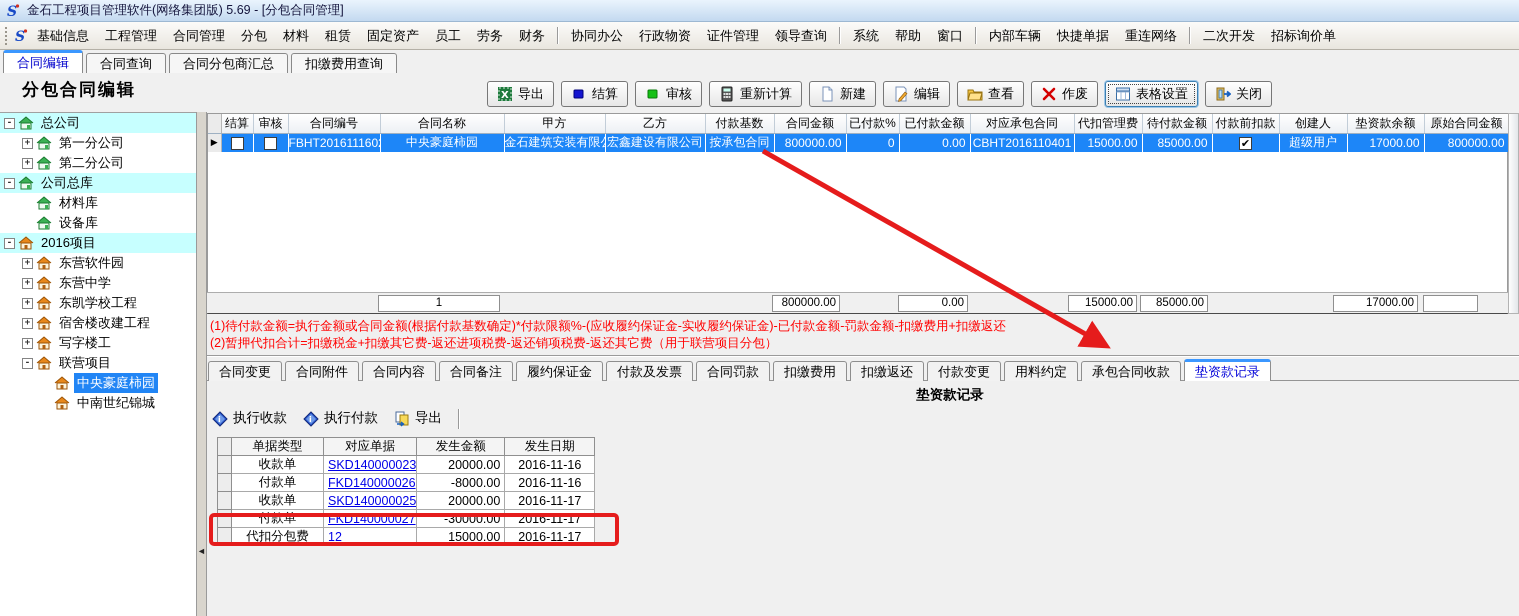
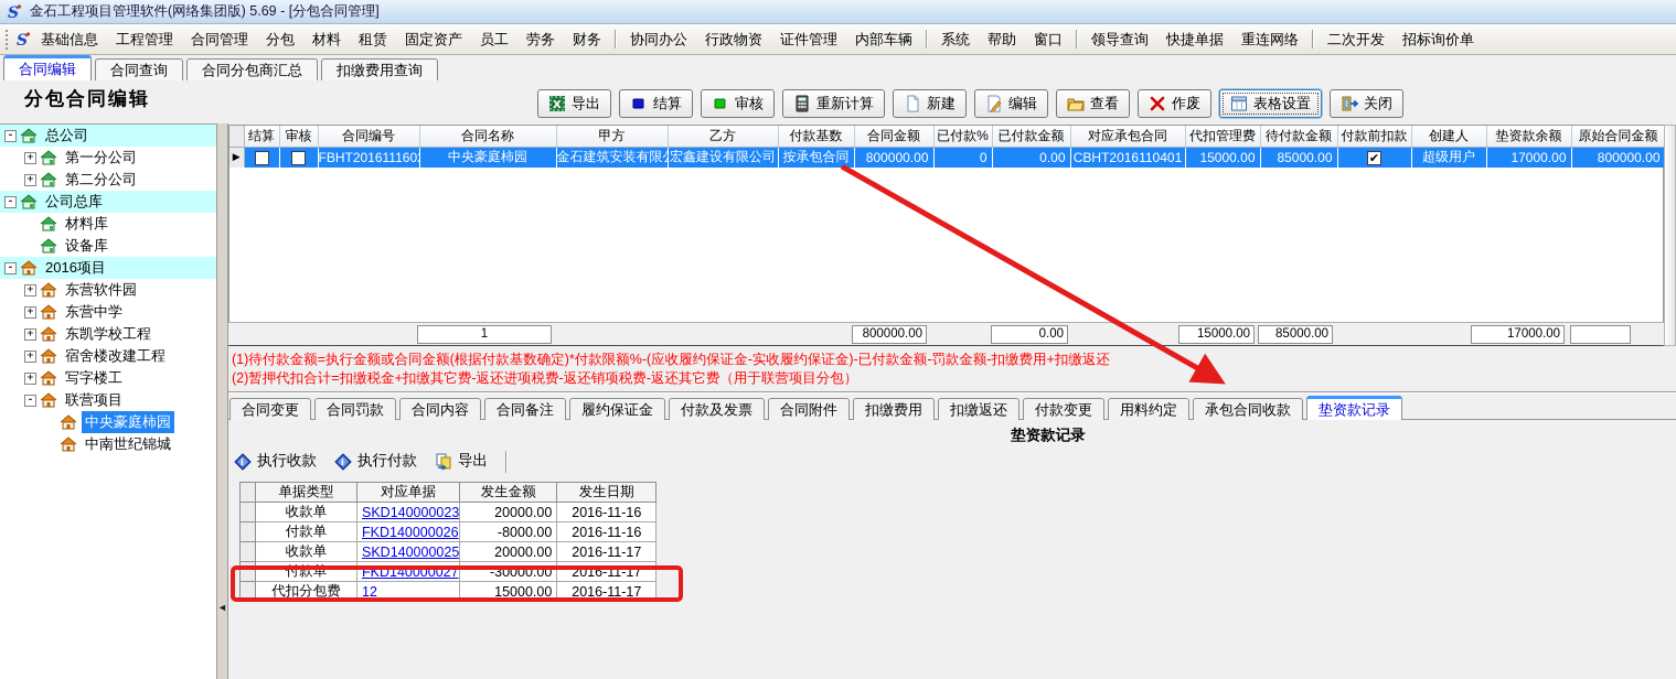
  S
  金石工程项目管理软件(网络集团版) 5.69 - [分包合同管理]
  S
  基础信息
  工程管理
  合同管理
  分包
  材料
  租赁
  固定资产
  员工
  劳务
  财务
  协同办公
  行政物资
  证件管理
- 领导查询
+ 内部车辆
  系统
  帮助
  窗口
- 内部车辆
+ 领导查询
  快捷单据
  重连网络
  二次开发
  招标询价单
  合同编辑
  合同查询
  合同分包商汇总
  扣缴费用查询
  分包合同编辑
  X
  导出
  结算
  审核
  重新计算
  新建
  编辑
  查看
  作废
  表格设置
  关闭
  -
  总公司
  +
  第一分公司
  +
  第二分公司
  -
  公司总库
  材料库
  设备库
  -
  2016项目
  +
  东营软件园
  +
  东营中学
  +
  东凯学校工程
  +
  宿舍楼改建工程
  +
  写字楼工
  -
  联营项目
  中央豪庭柿园
  中南世纪锦城
  ◄
  	结算	审核	合同编号	合同名称	甲方	乙方	付款基数	合同金额	已付款%	已付款金额	对应承包合同	代扣管理费	待付款金额	付款前扣款	创建人	垫资款余额	原始合同金额
  ▶			FBHT201611160	中央豪庭柿园	金石建筑安装有限	宏鑫建设有限公司	按承包合同	800000.00	0	0.00	CBHT2016110401	15000.00	85000.00	✔	超级用户	17000.00	800000.00
  1
  800000.00
  0.00
  15000.00
  85000.00
  17000.00
  (1)待付款金额=执行金额或合同金额(根据付款基数确定)*付款限额%-(应收履约保证金-实收履约保证金)-已付款金额-罚款金额-扣缴费用+扣缴返还
  (2)暂押代扣合计=扣缴税金+扣缴其它费-返还进项税费-返还销项税费-返还其它费（用于联营项目分包）
  合同变更
- 合同附件
+ 合同罚款
  合同内容
  合同备注
  履约保证金
  付款及发票
- 合同罚款
+ 合同附件
  扣缴费用
  扣缴返还
  付款变更
  用料约定
  承包合同收款
  垫资款记录
  垫资款记录
  i
  执行收款
  i
  执行付款
  导出
  	单据类型	对应单据	发生金额	发生日期
  	收款单	SKD140000023	20000.00	2016-11-16
  	付款单	FKD140000026	-8000.00	2016-11-16
  	收款单	SKD140000025	20000.00	2016-11-17
  	付款单	FKD140000027	-30000.00	2016-11-17
  	代扣分包费	12	15000.00	2016-11-17
